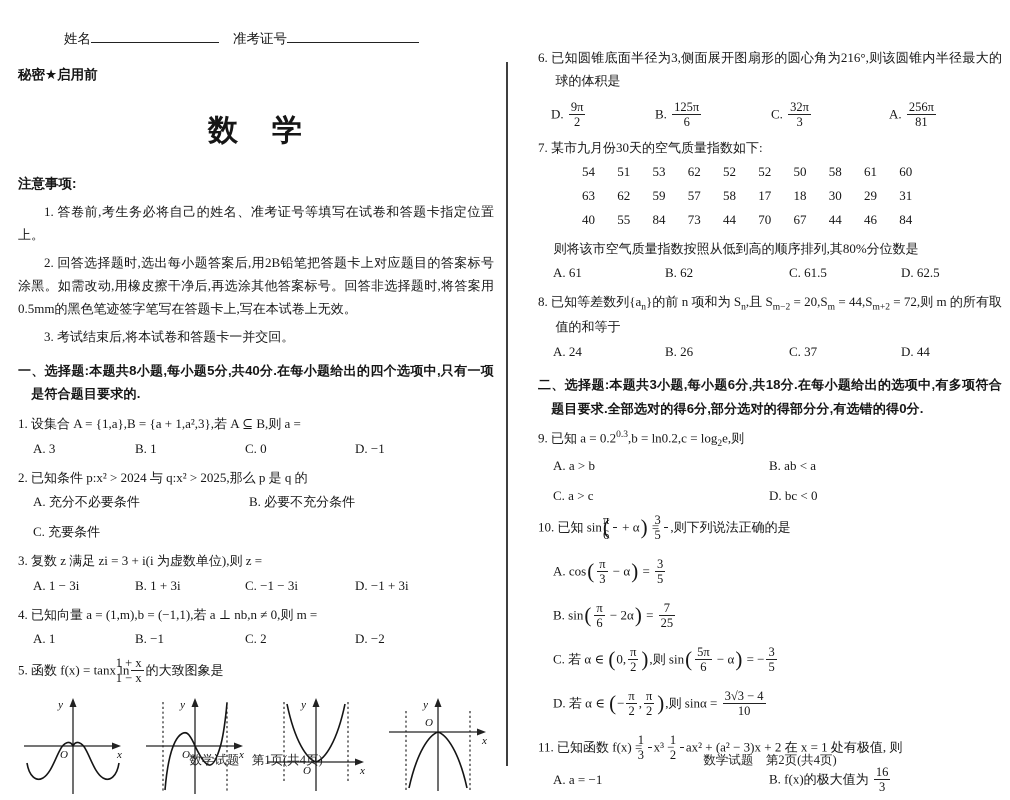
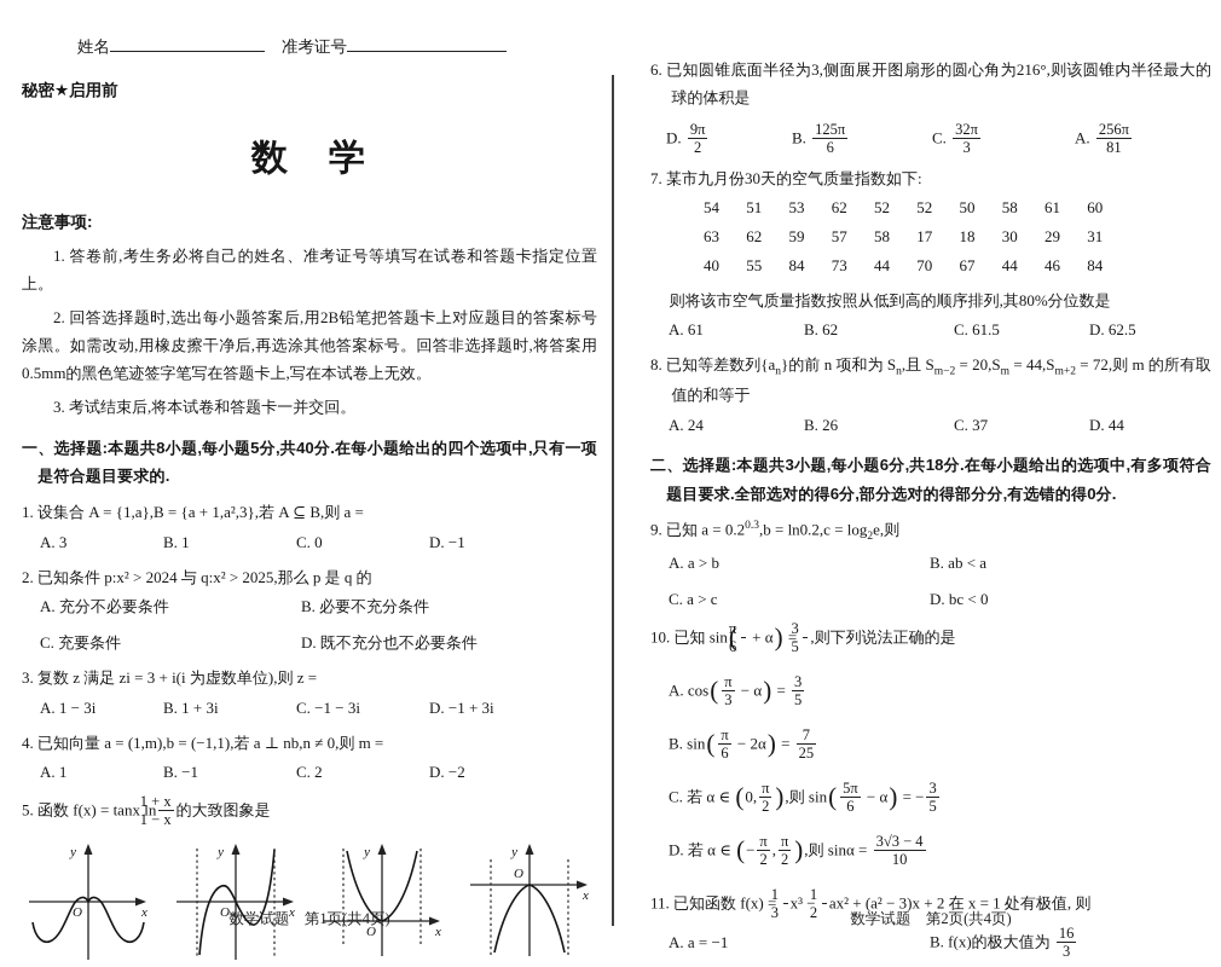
  姓名 准考证号
  秘密★启用前
  数 学
  注意事项:
  1. 答卷前,考生务必将自己的姓名、准考证号等填写在试卷和答题卡指定位置上。
  2. 回答选择题时,选出每小题答案后,用2B铅笔把答题卡上对应题目的答案标号涂黑。如需改动,用橡皮擦干净后,再选涂其他答案标号。回答非选择题时,将答案用0.5mm的黑色笔迹签字笔写在答题卡上,写在本试卷上无效。
  3. 考试结束后,将本试卷和答题卡一并交回。
  一、选择题:本题共8小题,每小题5分,共40分.在每小题给出的四个选项中,只有一项是符合题目要求的.
  1. 设集合 A = {1,a},B = {a + 1,a²,3},若 A ⊆ B,则 a =
  A. 3
  B. 1
  C. 0
  D. −1
  2. 已知条件 p:x² > 2024 与 q:x² > 2025,那么 p 是 q 的
  A. 充分不必要条件
  B. 必要不充分条件
  C. 充要条件
+ D. 既不充分也不必要条件
  3. 复数 z 满足 zi = 3 + i(i 为虚数单位),则 z =
  A. 1 − 3i
  B. 1 + 3i
  C. −1 − 3i
  D. −1 + 3i
  4. 已知向量 a = (1,m),b = (−1,1),若 a ⊥ nb,n ≠ 0,则 m =
  A. 1
  B. −1
  C. 2
  D. −2
  5. 函数 f(x) = tanx ln
  1 + x
  1 − x
  的大致图象是
  y
  x
  O
  y
  x
  O
  y
  x
  O
  y
  x
  O
  数学试题 第1页(共4页)
  6. 已知圆锥底面半径为3,侧面展开图扇形的圆心角为216°,则该圆锥内半径最大的球的体积是
  D.
  9π
  2
  B.
  125π
  6
  C.
  32π
  3
  A.
  256π
  81
  7. 某市九月份30天的空气质量指数如下:
  54 51 53 62 52 52 50 58 61 60
  63 62 59 57 58 17 18 30 29 31
  40 55 84 73 44 70 67 44 46 84
  则将该市空气质量指数按照从低到高的顺序排列,其80%分位数是
  A. 61
  B. 62
  C. 61.5
  D. 62.5
  8. 已知等差数列{an}的前 n 项和为 Sn,且 Sm−2 = 20,Sm = 44,Sm+2 = 72,则 m 的所有取值的和等于
  A. 24
  B. 26
  C. 37
  D. 44
  二、选择题:本题共3小题,每小题6分,共18分.在每小题给出的选项中,有多项符合题目要求.全部选对的得6分,部分选对的得部分分,有选错的得0分.
  9. 已知 a = 0.20.3,b = ln0.2,c = log2e,则
  A. a > b
  B. ab < a
  C. a > c
  D. bc < 0
  10. 已知 sin(
  π
  6
  + α) =
  3
  5
  ,则下列说法正确的是
  A. cos(
  π
  3
  − α) =
  3
  5
  B. sin(
  π
  6
  − 2α) =
  7
  25
  C. 若 α ∈ (0,
  π
  2
  ),则 sin(
  5π
  6
  − α) = −
  3
  5
  D. 若 α ∈ (−
  π
  2
  ,
  π
  2
  ),则 sinα =
  3√3 − 4
  10
  11. 已知函数 f(x) =
  1
  3
  x³ −
  1
  2
  ax² + (a² − 3)x + 2 在 x = 1 处有极值, 则
  A. a = −1
  B. f(x)的极大值为
  16
  3
  数学试题 第2页(共4页)
